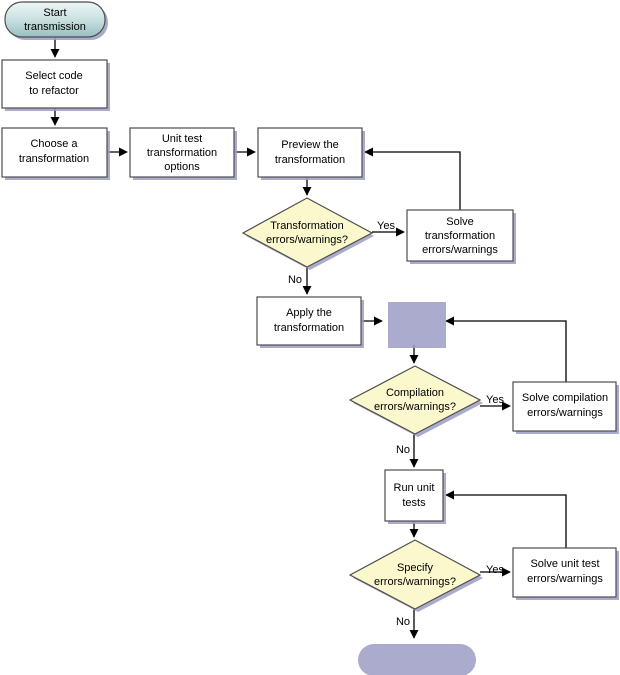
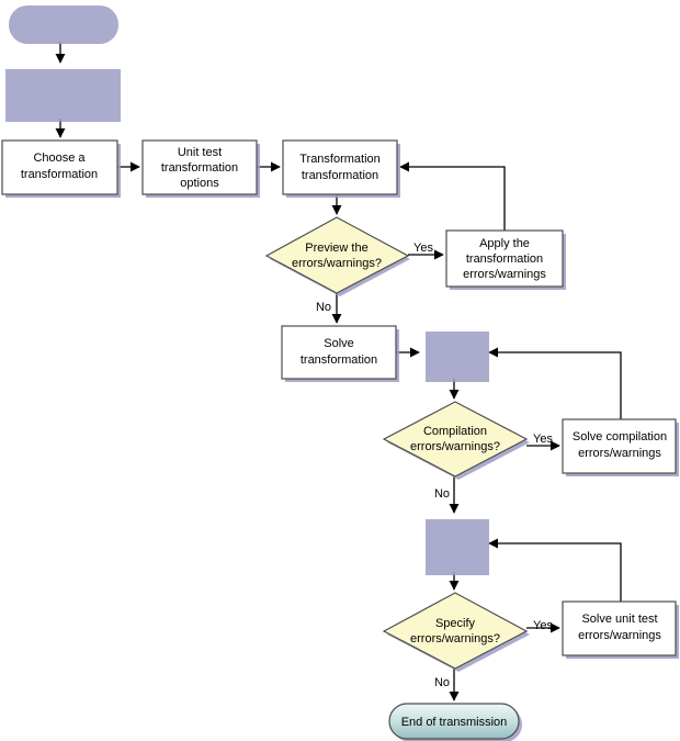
- Start
- transmission
- Select code
- to refactor
  Choose a
  transformation
  Unit test
  transformation
  options
- Preview the
+ Transformation
  transformation
- Transformation
+ Preview the
  errors/warnings?
- Solve
+ Apply the
  transformation
  errors/warnings
- Apply the
+ Solve
  transformation
  Compilation
  errors/warnings?
  Solve compilation
  errors/warnings
- Run unit
- tests
  Specify
  errors/warnings?
  Solve unit test
  errors/warnings
+ End of transmission
  Yes
  No
  Yes
  No
  Yes
  No
